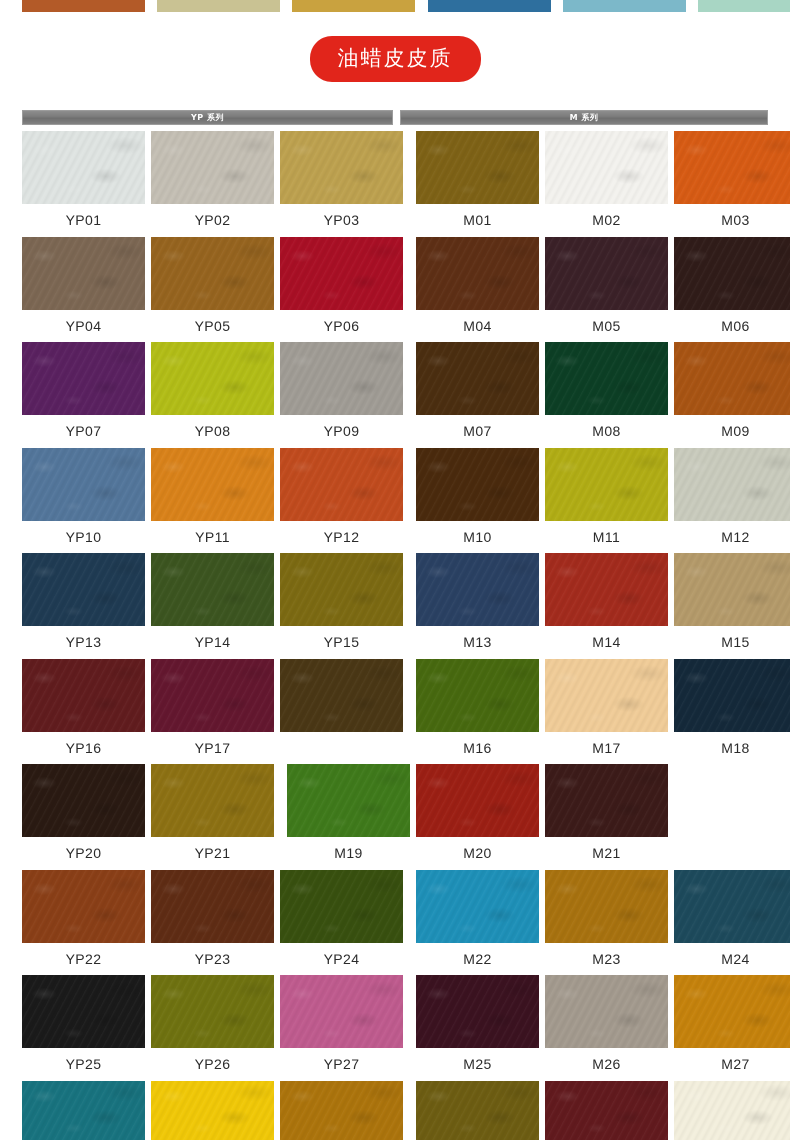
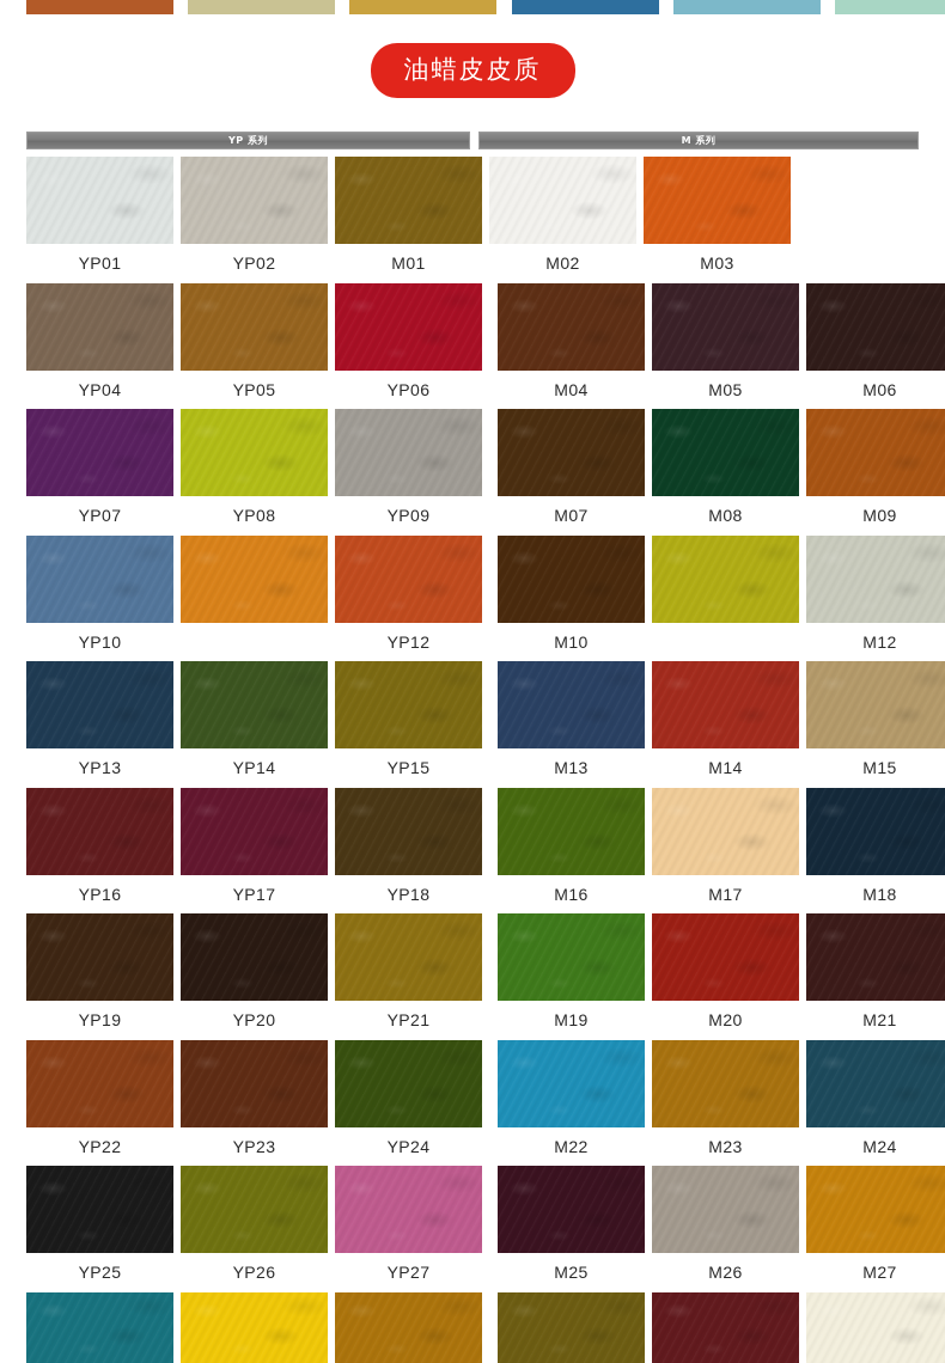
  油蜡皮皮质
  YP 系列
  M 系列
  YP01
  YP02
- YP03
  M01
  M02
  M03
  YP04
  YP05
  YP06
  M04
  M05
  M06
  YP07
  YP08
  YP09
  M07
  M08
  M09
  YP10
- YP11
  YP12
  M10
- M11
  M12
  YP13
  YP14
  YP15
  M13
  M14
  M15
  YP16
  YP17
+ YP18
  M16
  M17
  M18
+ YP19
  YP20
  YP21
  M19
  M20
  M21
  YP22
  YP23
  YP24
  M22
  M23
  M24
  YP25
  YP26
  YP27
  M25
  M26
  M27
